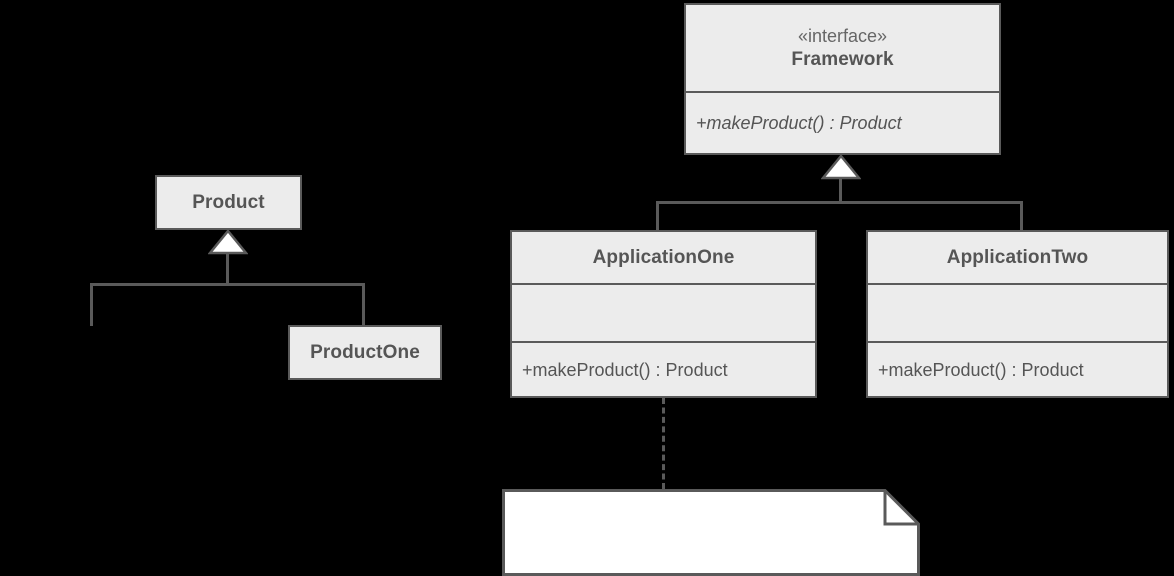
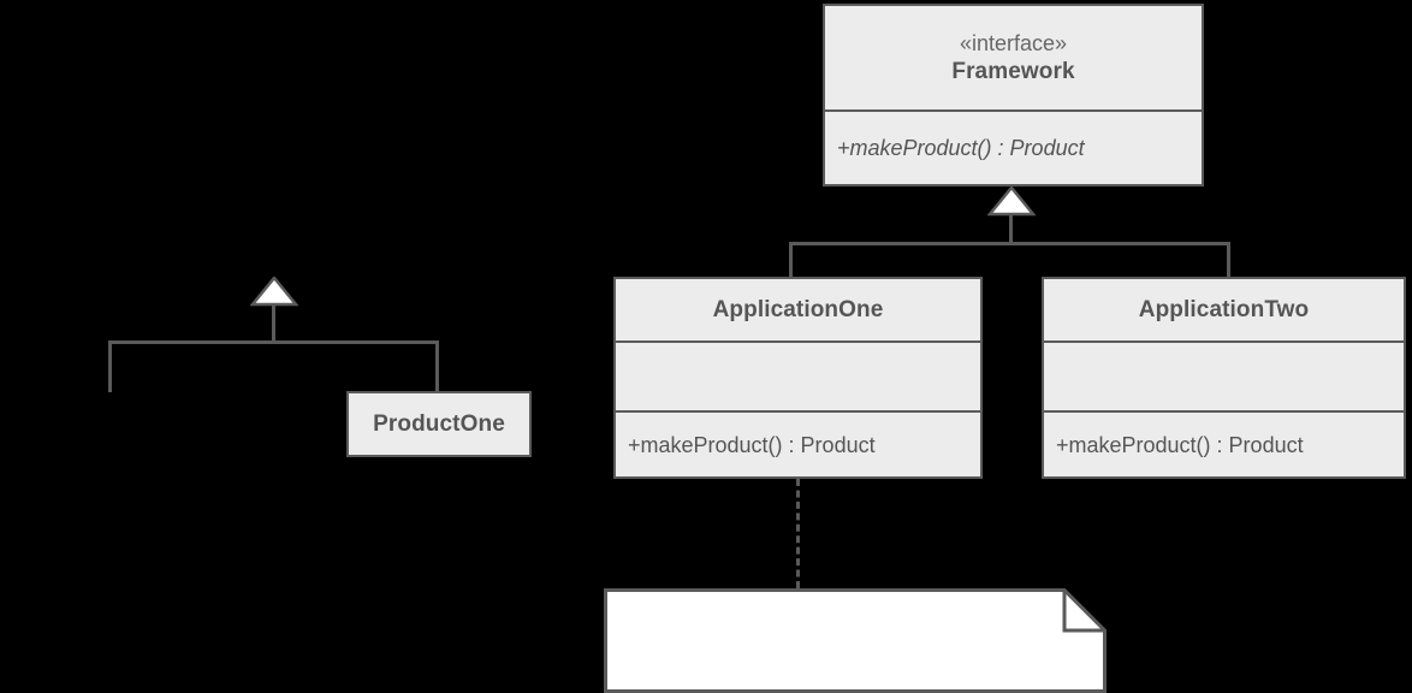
  «interface»
  Framework
  +makeProduct() : Product
  ApplicationOne
  +makeProduct() : Product
  ApplicationTwo
  +makeProduct() : Product
- Product
  ProductOne
